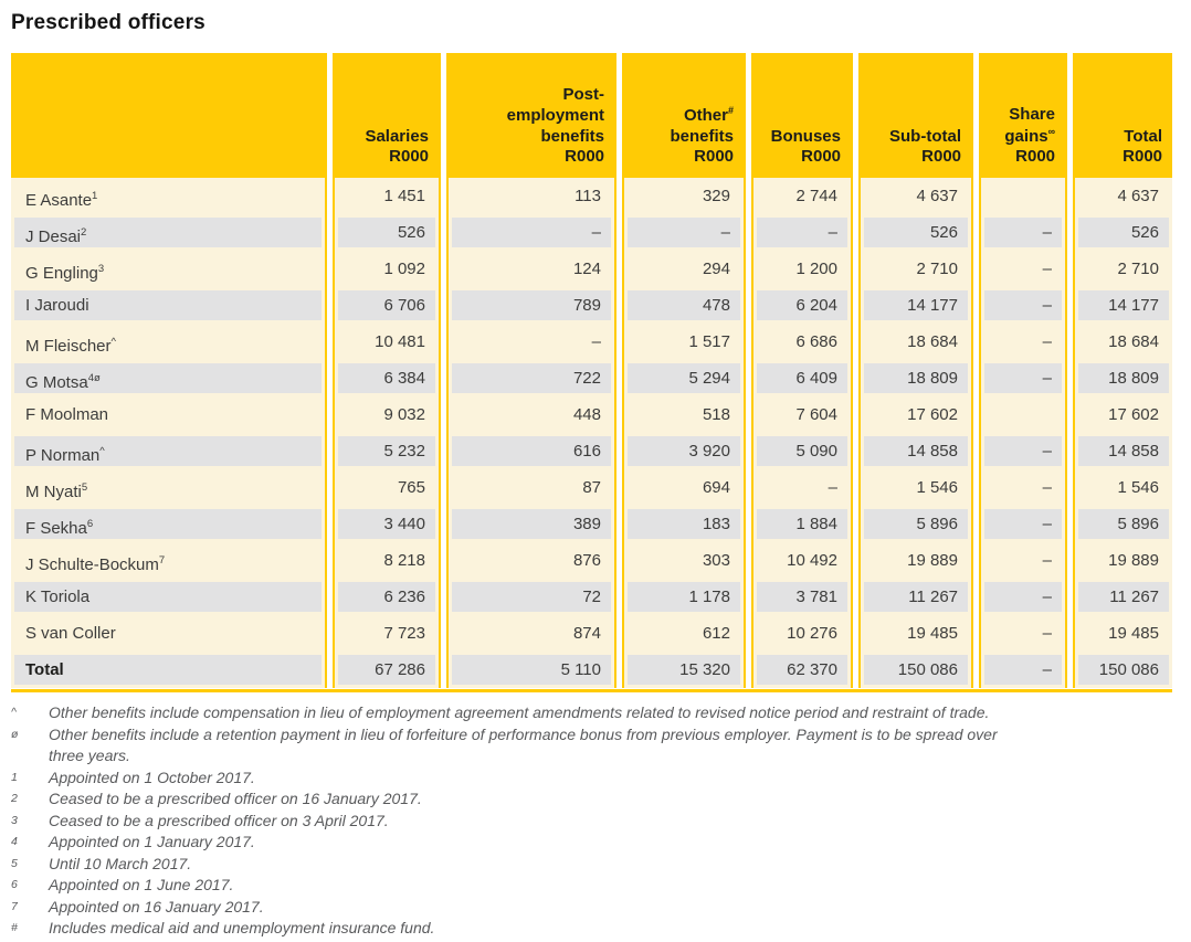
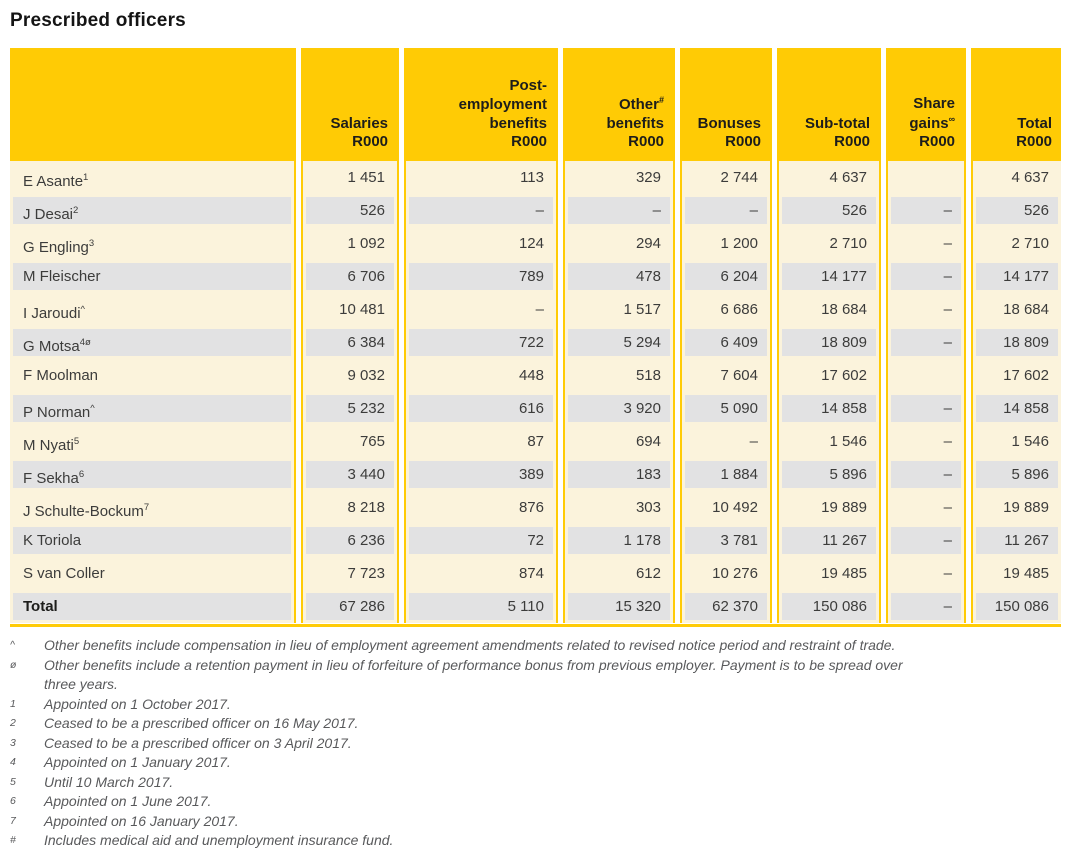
  Prescribed officers
  Salaries
  R000
  Post-
  employment
  benefits
  R000
  Other#
  benefits
  R000
  Bonuses
  R000
  Sub-total
  R000
  Share
  gains∞
  R000
  Total
  R000
  E Asante1
  1 451
  113
  329
  2 744
  4 637
  4 637
  J Desai2
  526
  –
  –
  –
  526
  –
  526
  G Engling3
  1 092
  124
  294
  1 200
  2 710
  –
  2 710
- I Jaroudi
+ M Fleischer
  6 706
  789
  478
  6 204
  14 177
  –
  14 177
- M Fleischer^
+ I Jaroudi^
  10 481
  –
  1 517
  6 686
  18 684
  –
  18 684
  G Motsa4ø
  6 384
  722
  5 294
  6 409
  18 809
  –
  18 809
  F Moolman
  9 032
  448
  518
  7 604
  17 602
  17 602
  P Norman^
  5 232
  616
  3 920
  5 090
  14 858
  –
  14 858
  M Nyati5
  765
  87
  694
  –
  1 546
  –
  1 546
  F Sekha6
  3 440
  389
  183
  1 884
  5 896
  –
  5 896
  J Schulte-Bockum7
  8 218
  876
  303
  10 492
  19 889
  –
  19 889
  K Toriola
  6 236
  72
  1 178
  3 781
  11 267
  –
  11 267
  S van Coller
  7 723
  874
  612
  10 276
  19 485
  –
  19 485
  Total
  67 286
  5 110
  15 320
  62 370
  150 086
  –
  150 086
  ^
  Other benefits include compensation in lieu of employment agreement amendments related to revised notice period and restraint of trade.
  ø
  Other benefits include a retention payment in lieu of forfeiture of performance bonus from previous employer. Payment is to be spread over
  three years.
  1
  Appointed on 1 October 2017.
  2
- Ceased to be a prescribed officer on 16 January 2017.
+ Ceased to be a prescribed officer on 16 May 2017.
  3
  Ceased to be a prescribed officer on 3 April 2017.
  4
  Appointed on 1 January 2017.
  5
  Until 10 March 2017.
  6
  Appointed on 1 June 2017.
  7
  Appointed on 16 January 2017.
  #
  Includes medical aid and unemployment insurance fund.
